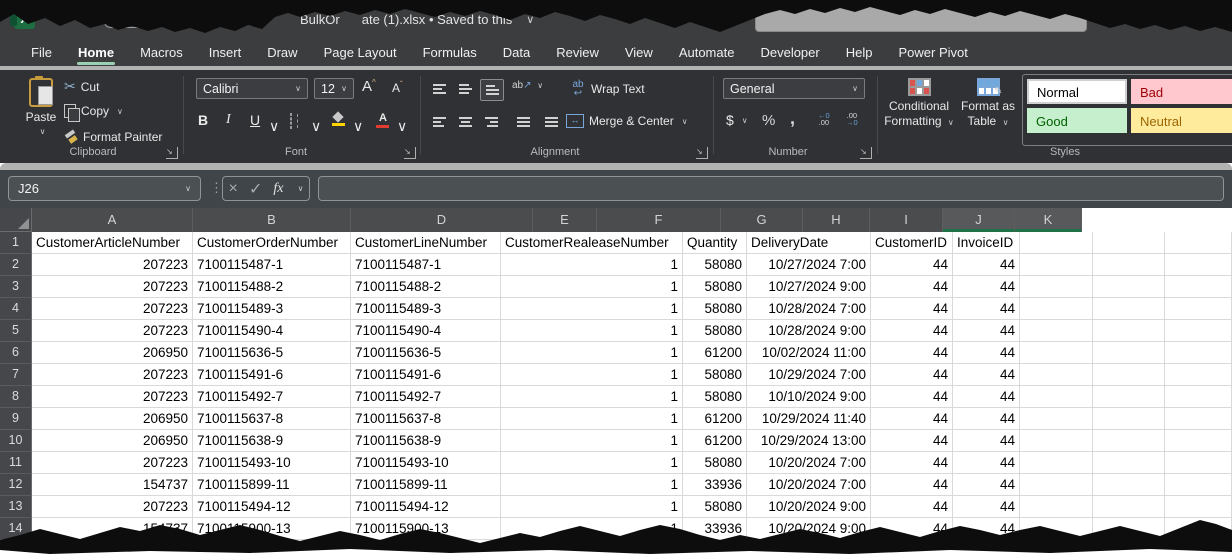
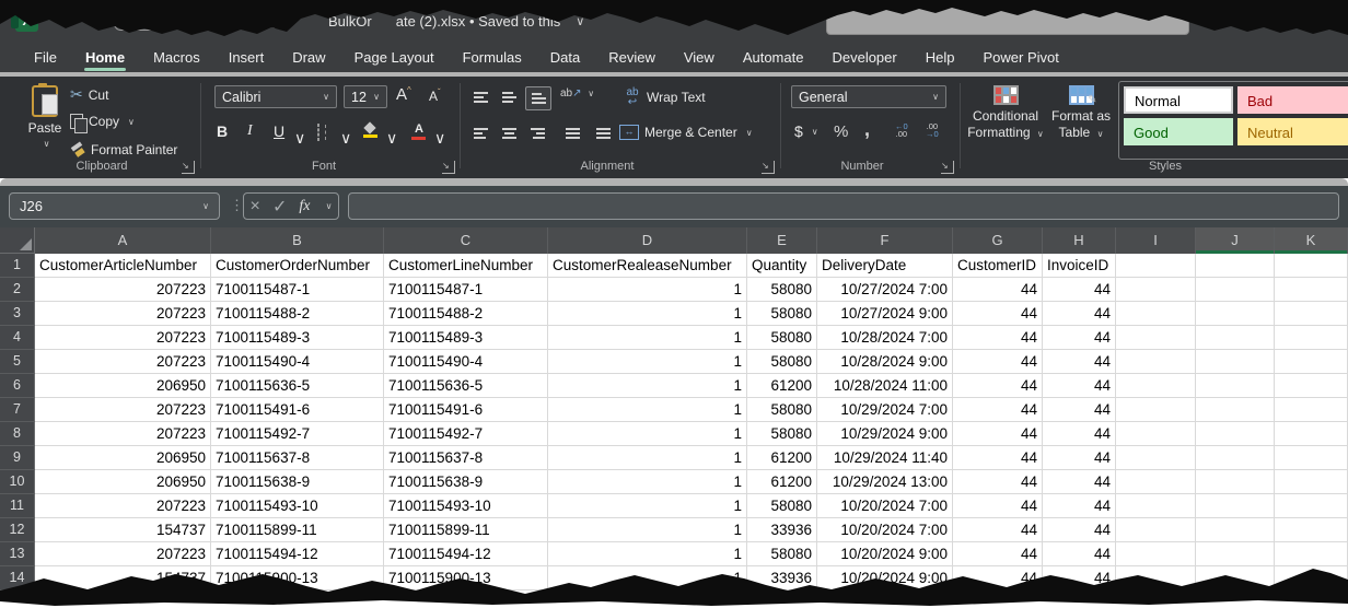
  BulkOr
- ate (1).xlsx
+ ate (2).xlsx
  •
  Saved to thi
  ∨
  File
  Home
  Macros
  Insert
  Draw
  Page Layout
  Formulas
  Data
  Review
  View
  Automate
  Developer
  Help
  Power Pivot
  Paste
  ∨
  ✂
  Cut
  Copy
  ∨
  Format Painter
  Clipboard
  ↘
  Calibri
  ∨
  12
  ∨
  A^
  Aˇ
  B
  I
  U
  ∨
  ∨
  ∨
  A
  ∨
  Font
  ↘
  ab↗ ∨
  ab
  ↩
  Wrap Text
  ↔
  Merge & Center
  ∨
  Alignment
  ↘
  General
  ∨
  $
  ∨
  %
  ,
  ←0
  .00
  .00
  →0
  Number
  ↘
  Conditional
  Formatting ∨
  Format as
  Table ∨
  Normal
  Bad
  Good
  Neutral
  Styles
  J26
  ∨
  ⋮
  ×
  ✓
  fx
  ∨
  A
  B
+ C
  D
  E
  F
  G
  H
  I
  J
  K
  1
  CustomerArticleNumber
  CustomerOrderNumber
  CustomerLineNumber
  CustomerRealeaseNumber
  Quantity
  DeliveryDate
  CustomerID
  InvoiceID
  2
  207223
  7100115487-1
  7100115487-1
  1
  58080
  10/27/2024 7:00
  44
  44
  3
  207223
  7100115488-2
  7100115488-2
  1
  58080
  10/27/2024 9:00
  44
  44
  4
  207223
  7100115489-3
  7100115489-3
  1
  58080
  10/28/2024 7:00
  44
  44
  5
  207223
  7100115490-4
  7100115490-4
  1
  58080
  10/28/2024 9:00
  44
  44
  6
  206950
  7100115636-5
  7100115636-5
  1
  61200
- 10/02/2024 11:00
+ 10/28/2024 11:00
  44
  44
  7
  207223
  7100115491-6
  7100115491-6
  1
  58080
  10/29/2024 7:00
  44
  44
  8
  207223
  7100115492-7
  7100115492-7
  1
  58080
- 10/10/2024 9:00
+ 10/29/2024 9:00
  44
  44
  9
  206950
  7100115637-8
  7100115637-8
  1
  61200
  10/29/2024 11:40
  44
  44
  10
  206950
  7100115638-9
  7100115638-9
  1
  61200
  10/29/2024 13:00
  44
  44
  11
  207223
  7100115493-10
  7100115493-10
  1
  58080
  10/20/2024 7:00
  44
  44
  12
  154737
  7100115899-11
  7100115899-11
  1
  33936
  10/20/2024 7:00
  44
  44
  13
  207223
  7100115494-12
  7100115494-12
  1
  58080
  10/20/2024 9:00
  44
  44
  14
  7100115900-13
  33936
  10/20/2024 9:00
  44
  44
